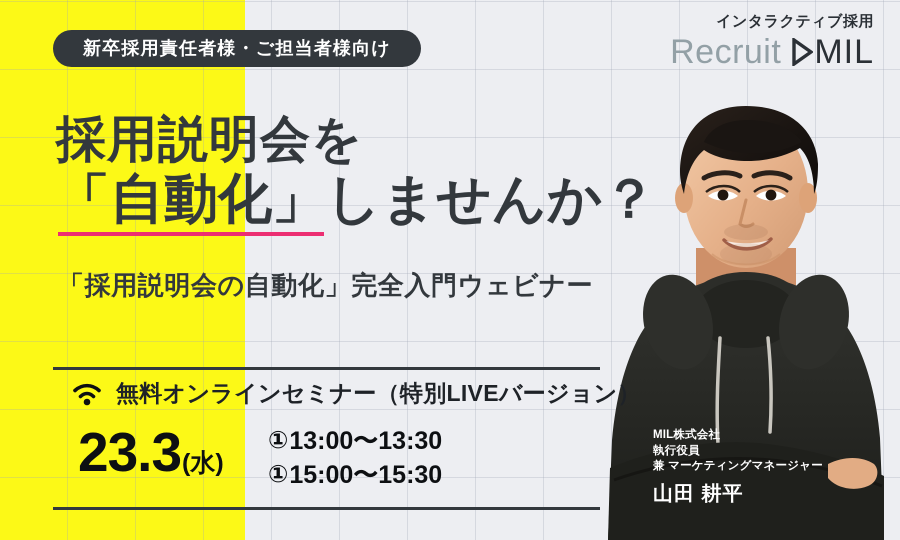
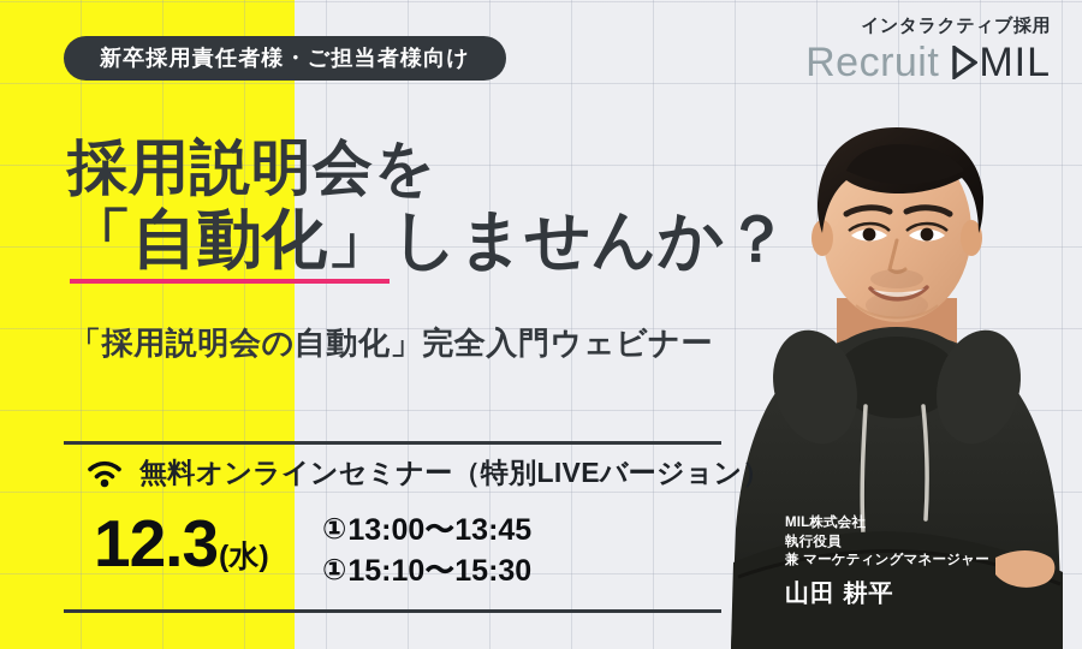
  インタラクティブ採用
  Recruit
  MIL
  新卒採用責任者様・ご担当者様向け
  採用説明会を
  「自動化」しませんか？
  「採用説明会の自動化」完全入門ウェビナー
  無料オンラインセミナー（特別LIVEバージョン）
- 23.3
+ 12.3
  (水)
  ①
- 13:00〜13:30
+ 13:00〜13:45
  ①
- 15:00〜15:30
+ 15:10〜15:30
  MIL株式会社
  執行役員
  兼 マーケティングマネージャー
  山田 耕平
